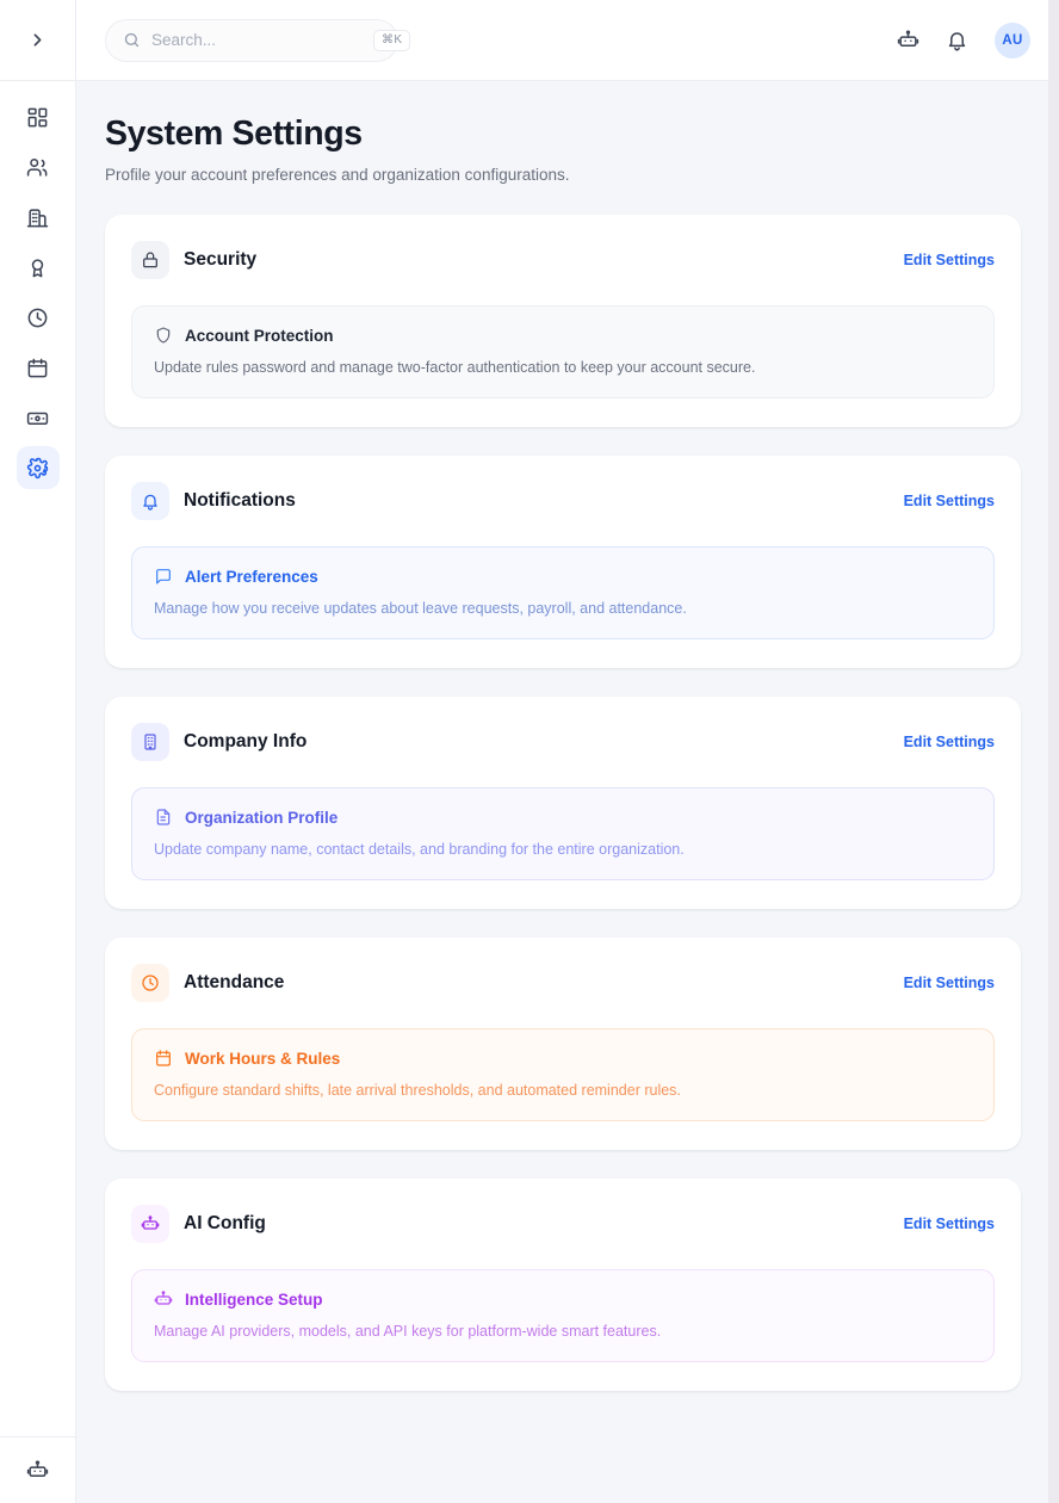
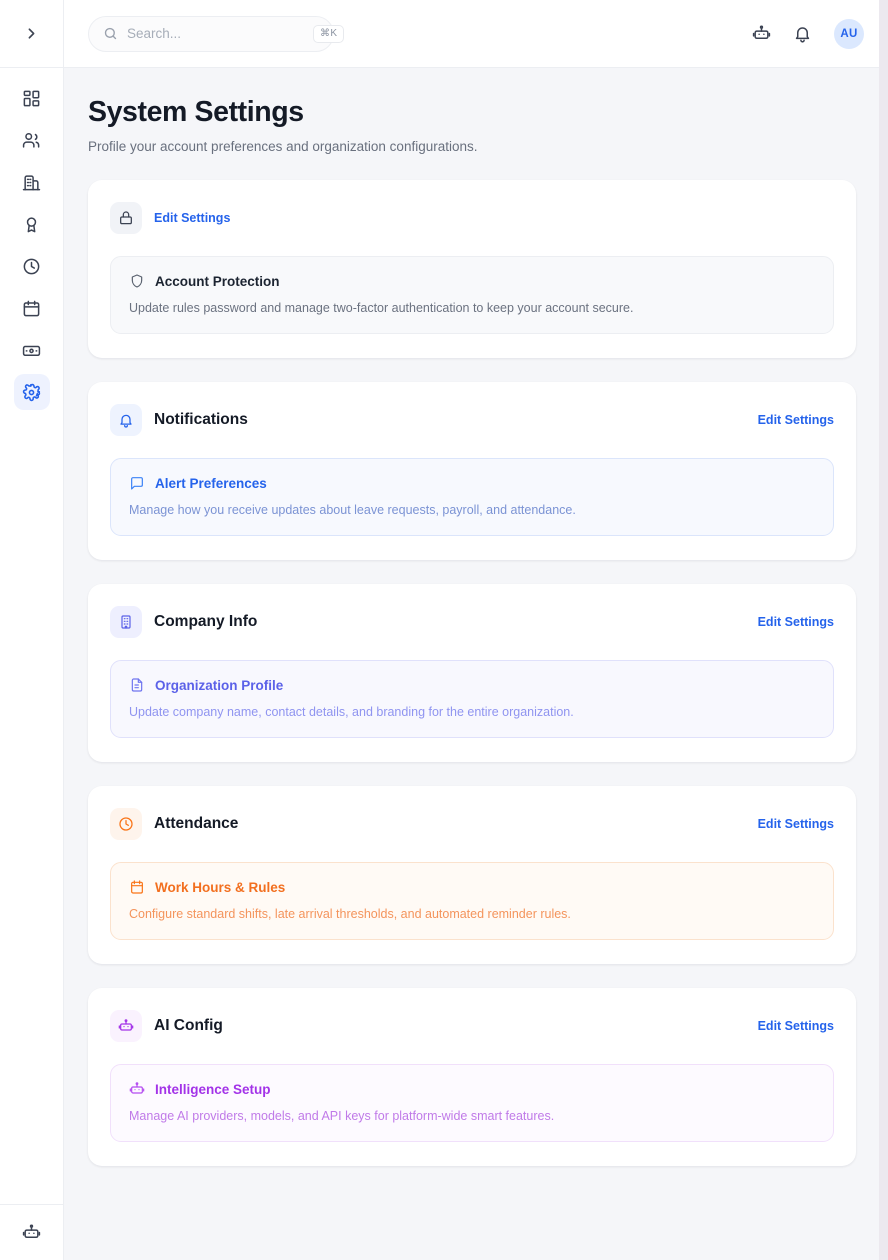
  Search...
  ⌘K
  AU
  System Settings
  Profile your account preferences and organization configurations.
- Security
  Edit Settings
  Account Protection
  Update rules password and manage two-factor authentication to keep your account secure.
  Notifications
  Edit Settings
  Alert Preferences
  Manage how you receive updates about leave requests, payroll, and attendance.
  Company Info
  Edit Settings
  Organization Profile
  Update company name, contact details, and branding for the entire organization.
  Attendance
  Edit Settings
  Work Hours & Rules
  Configure standard shifts, late arrival thresholds, and automated reminder rules.
  AI Config
  Edit Settings
  Intelligence Setup
  Manage AI providers, models, and API keys for platform-wide smart features.
